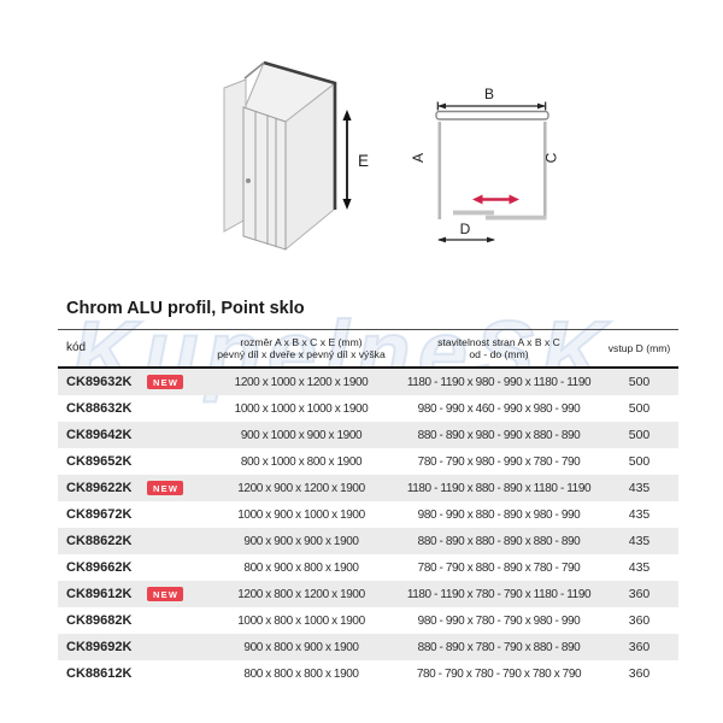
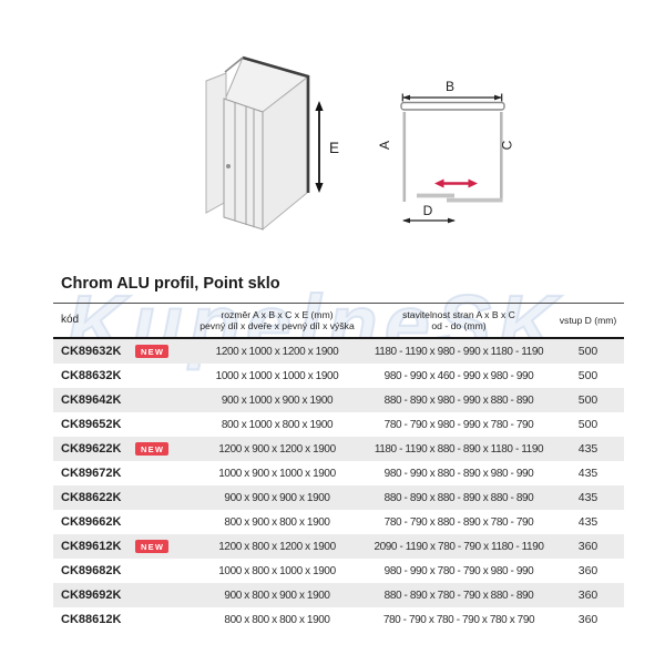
  KupelneSK
  E
  B
  D
  Chrom ALU profil, Point sklo
  kód
  rozměr A x B x C x E (mm)
  pevný díl x dveře x pevný díl x výška
  stavitelnost stran A x B x C
  od - do (mm)
  vstup D (mm)
  CK89632K
  NEW
  1200 x 1000 x 1200 x 1900
  1180 - 1190 x 980 - 990 x 1180 - 1190
  500
  CK88632K
  1000 x 1000 x 1000 x 1900
  980 - 990 x 460 - 990 x 980 - 990
  500
  CK89642K
  900 x 1000 x 900 x 1900
  880 - 890 x 980 - 990 x 880 - 890
  500
  CK89652K
  800 x 1000 x 800 x 1900
  780 - 790 x 980 - 990 x 780 - 790
  500
  CK89622K
  NEW
  1200 x 900 x 1200 x 1900
  1180 - 1190 x 880 - 890 x 1180 - 1190
  435
  CK89672K
  1000 x 900 x 1000 x 1900
  980 - 990 x 880 - 890 x 980 - 990
  435
  CK88622K
  900 x 900 x 900 x 1900
  880 - 890 x 880 - 890 x 880 - 890
  435
  CK89662K
  800 x 900 x 800 x 1900
  780 - 790 x 880 - 890 x 780 - 790
  435
  CK89612K
  NEW
  1200 x 800 x 1200 x 1900
- 1180 - 1190 x 780 - 790 x 1180 - 1190
+ 2090 - 1190 x 780 - 790 x 1180 - 1190
  360
  CK89682K
  1000 x 800 x 1000 x 1900
  980 - 990 x 780 - 790 x 980 - 990
  360
  CK89692K
  900 x 800 x 900 x 1900
  880 - 890 x 780 - 790 x 880 - 890
  360
  CK88612K
  800 x 800 x 800 x 1900
  780 - 790 x 780 - 790 x 780 x 790
  360
